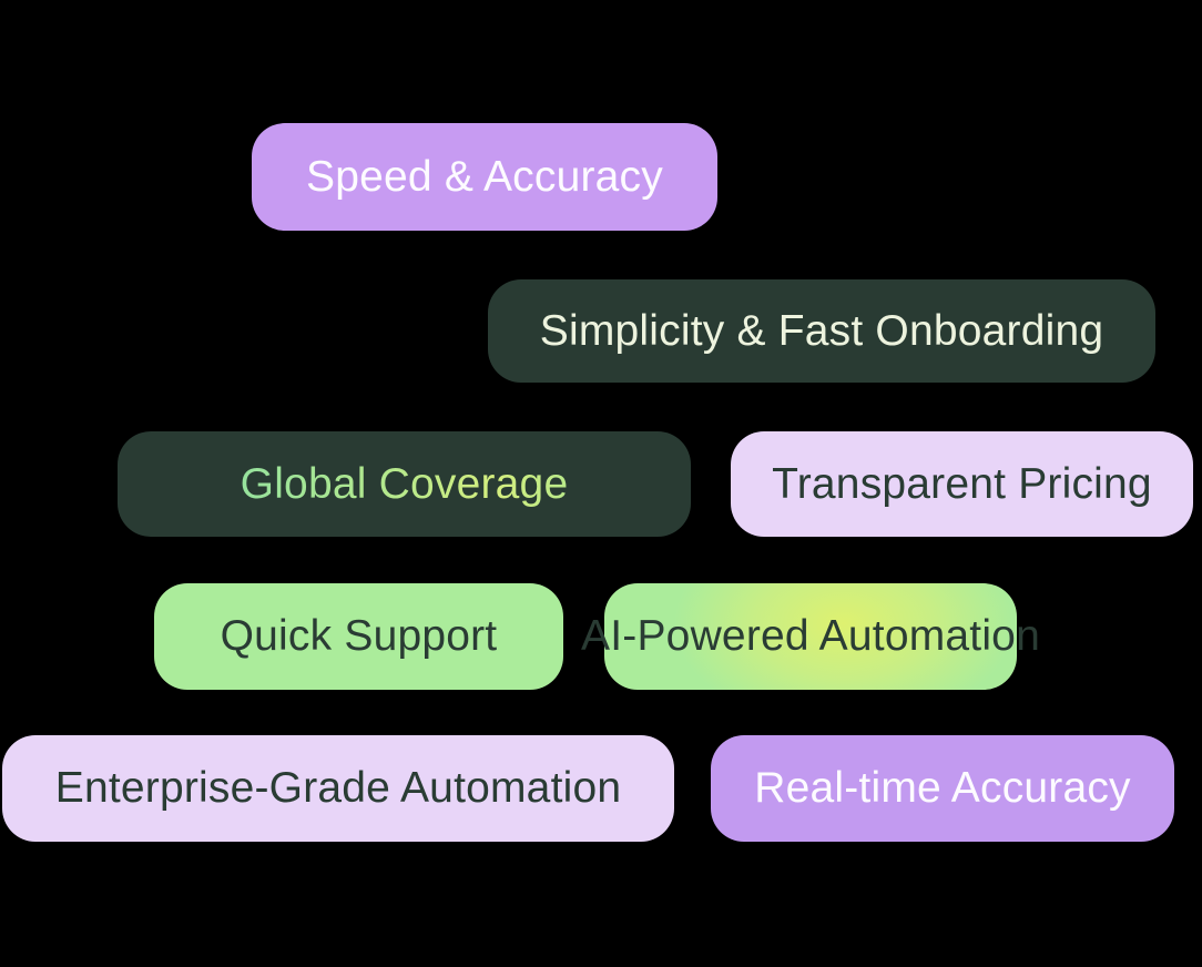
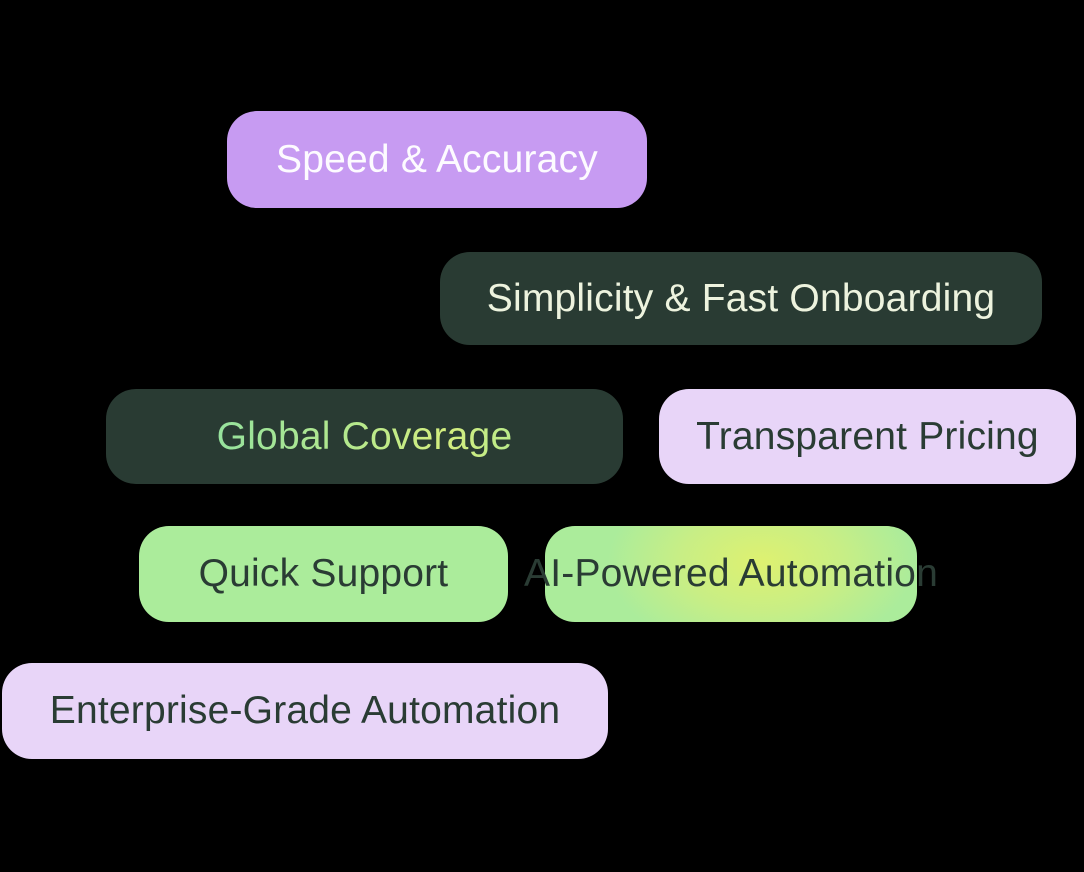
  Speed & Accuracy
  Simplicity & Fast Onboarding
  Global Coverage
  Transparent Pricing
  Quick Support
  AI-Powered Automation
  Enterprise-Grade Automation
- Real-time Accuracy
